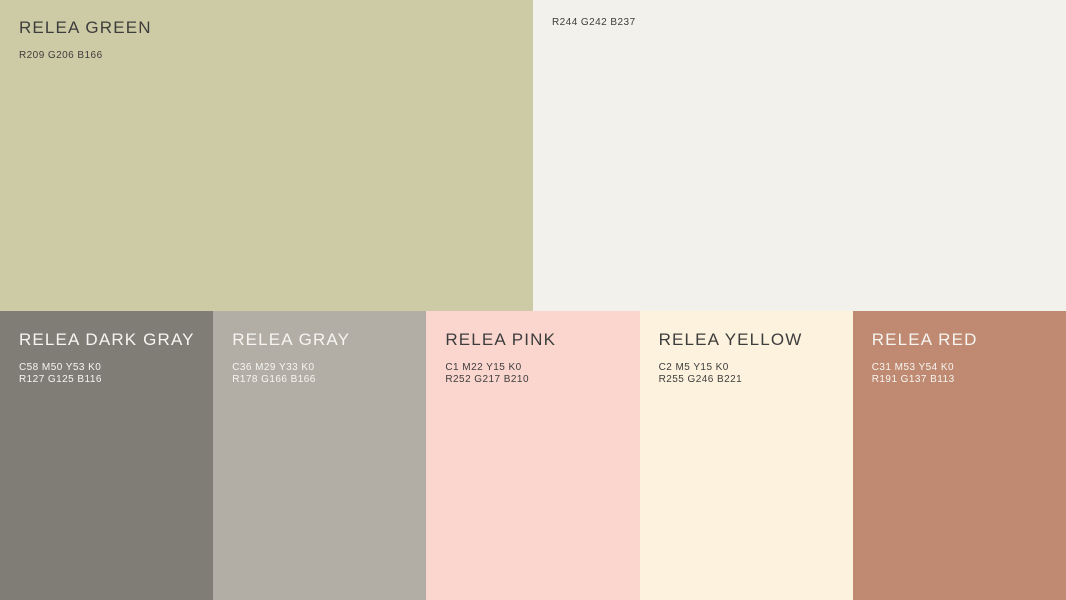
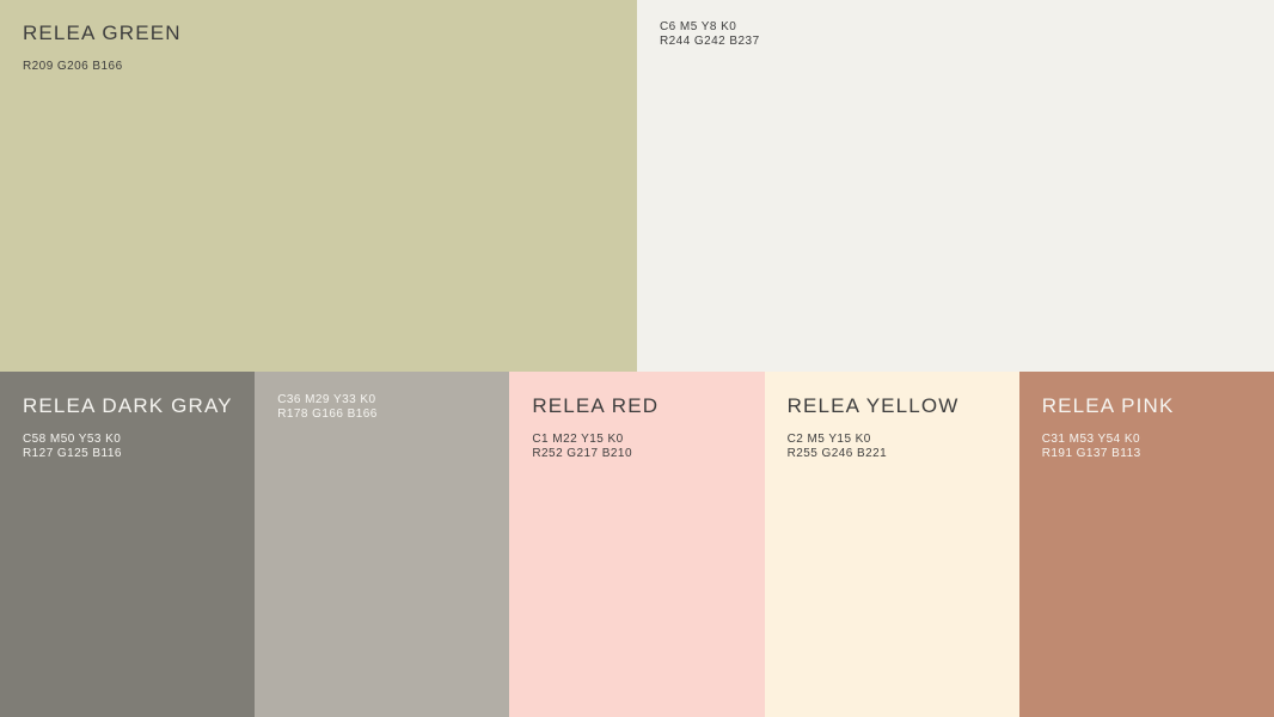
  RELEA GREEN
  R209 G206 B166
+ C6 M5 Y8 K0
  R244 G242 B237
  RELEA DARK GRAY
  C58 M50 Y53 K0
  R127 G125 B116
- RELEA GRAY
  C36 M29 Y33 K0
  R178 G166 B166
- RELEA PINK
+ RELEA RED
  C1 M22 Y15 K0
  R252 G217 B210
  RELEA YELLOW
  C2 M5 Y15 K0
  R255 G246 B221
- RELEA RED
+ RELEA PINK
  C31 M53 Y54 K0
  R191 G137 B113
